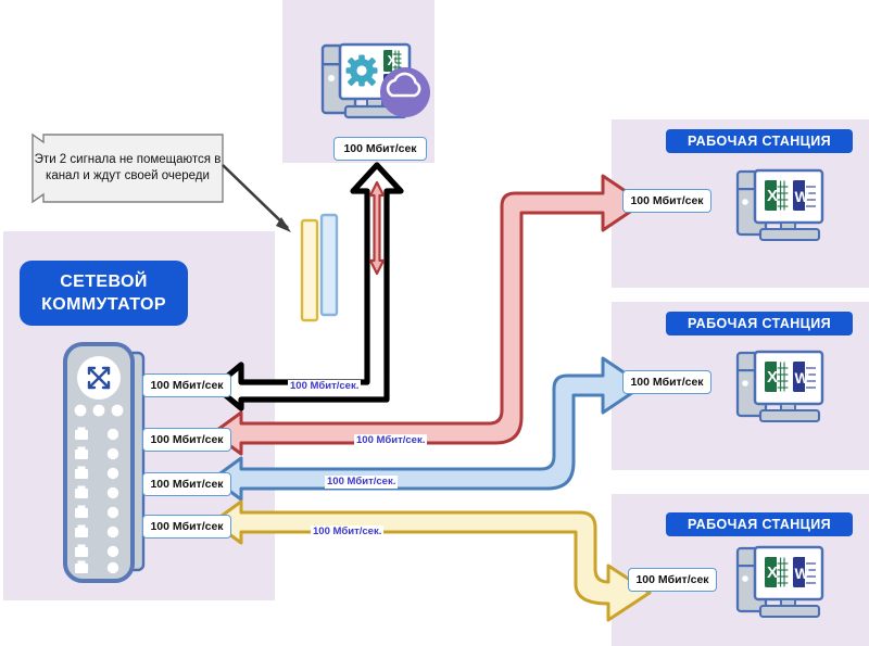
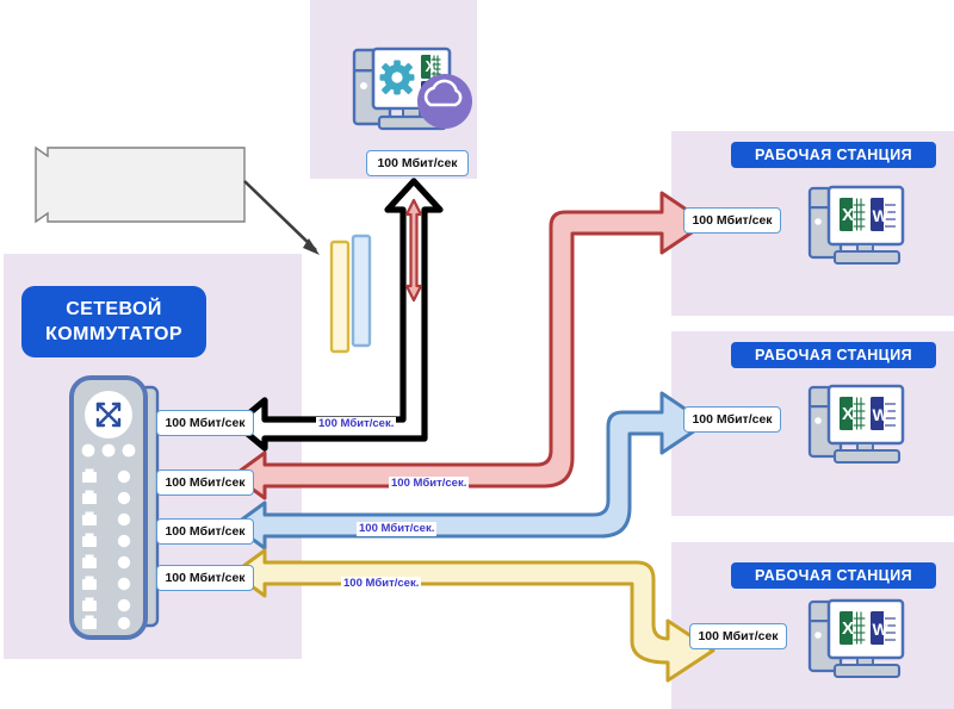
  X
  X
  W
  X
  W
  X
  W
  СЕТЕВОЙ
  КОММУТАТОР
  РАБОЧАЯ СТАНЦИЯ
  РАБОЧАЯ СТАНЦИЯ
  РАБОЧАЯ СТАНЦИЯ
  100 Мбит/сек
  100 Мбит/сек
  100 Мбит/сек
  100 Мбит/сек
  100 Мбит/сек
  100 Мбит/сек
  100 Мбит/сек
  100 Мбит/сек
  100 Мбит/сек.
  100 Мбит/сек.
  100 Мбит/сек.
  100 Мбит/сек.
- Эти 2 сигнала не помещаются в канал и ждут своей очереди
